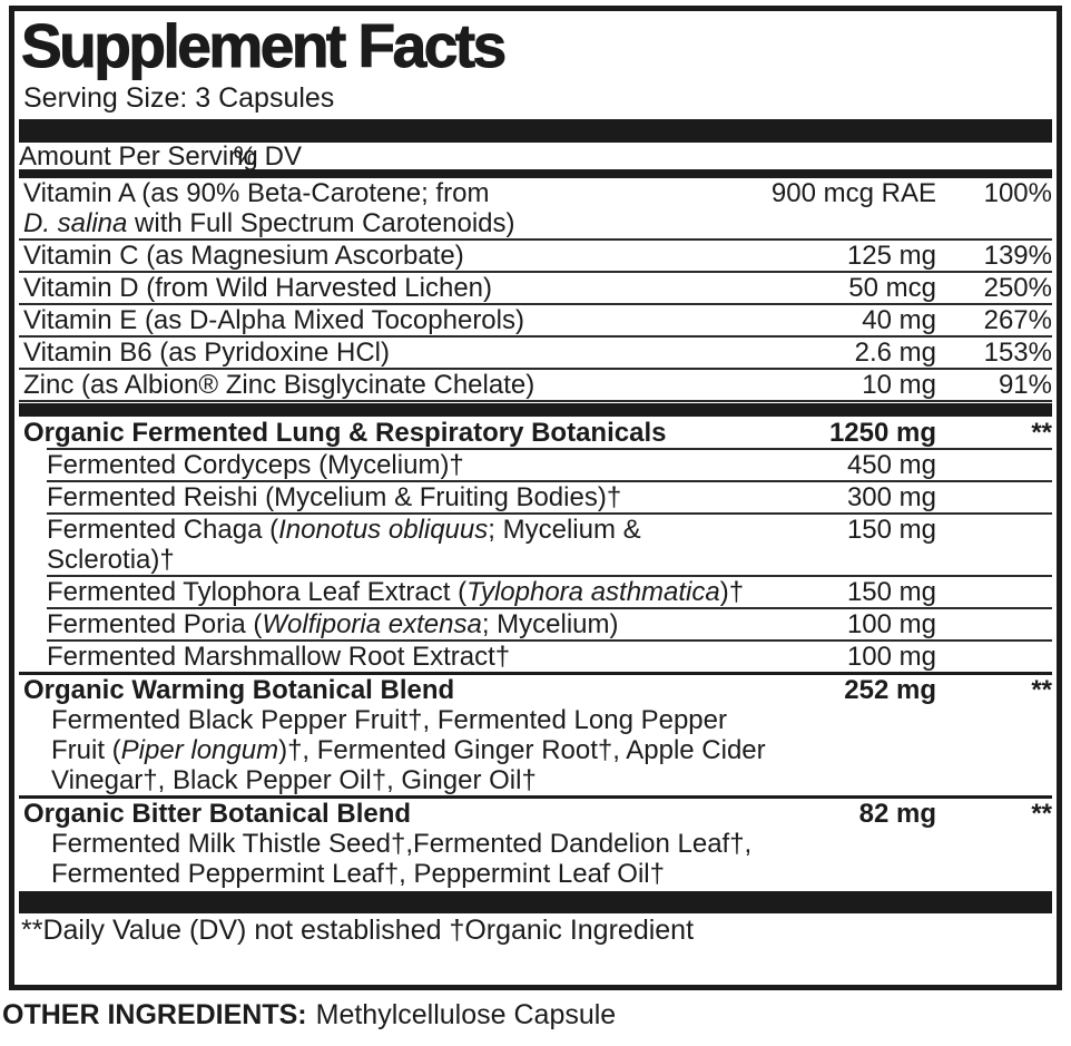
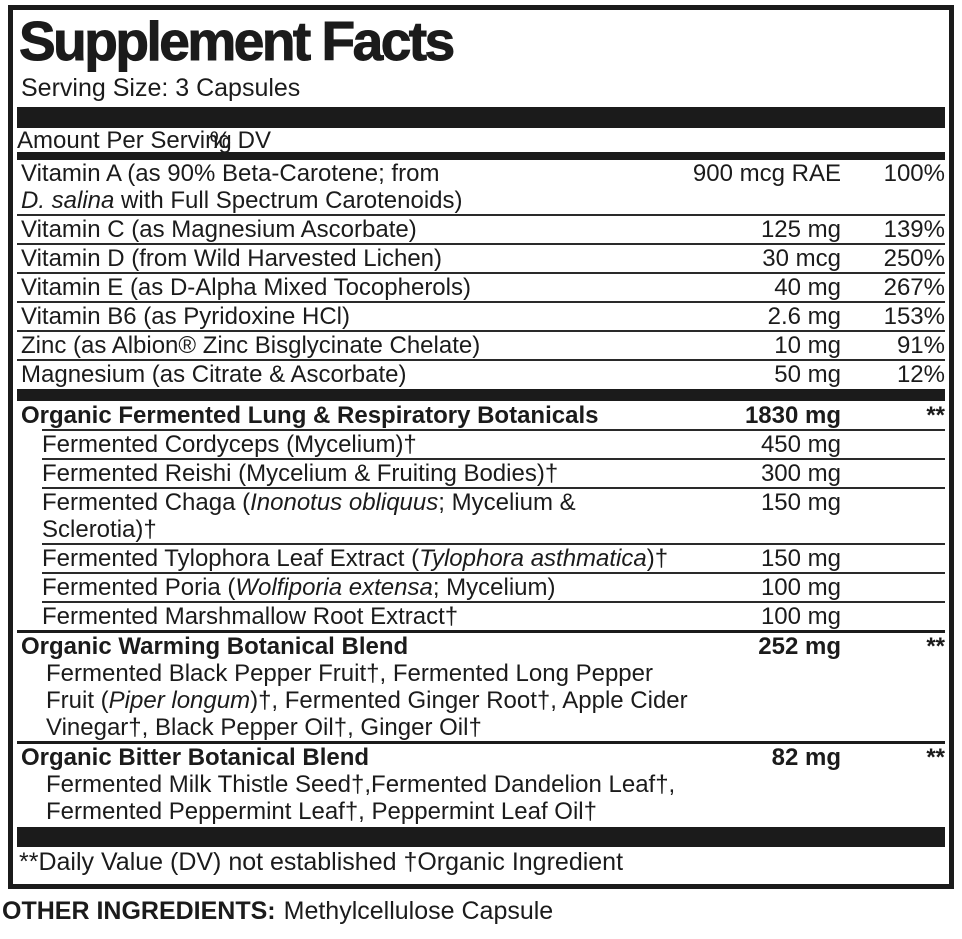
  Supplement Facts
  Serving Size: 3 Capsules
  % DV
  Vitamin A (as 90% Beta-Carotene; from
  D. salina with Full Spectrum Carotenoids)
  900 mcg RAE
  100%
  Vitamin C (as Magnesium Ascorbate)
  125 mg
  139%
  Vitamin D (from Wild Harvested Lichen)
- 50 mcg
+ 30 mcg
  250%
  Vitamin E (as D-Alpha Mixed Tocopherols)
  40 mg
  267%
  Vitamin B6 (as Pyridoxine HCl)
  2.6 mg
  153%
  Zinc (as Albion® Zinc Bisglycinate Chelate)
  10 mg
  91%
+ Magnesium (as Citrate & Ascorbate)
+ 50 mg
+ 12%
  Organic Fermented Lung & Respiratory Botanicals
- 1250 mg
+ 1830 mg
  **
  Fermented Cordyceps (Mycelium)†
  450 mg
  Fermented Reishi (Mycelium & Fruiting Bodies)†
  300 mg
  Fermented Chaga (Inonotus obliquus; Mycelium & Sclerotia)†
  150 mg
  Fermented Tylophora Leaf Extract (Tylophora asthmatica)†
  150 mg
  Fermented Poria (Wolfiporia extensa; Mycelium)
  100 mg
  Fermented Marshmallow Root Extract†
  100 mg
  Organic Warming Botanical Blend
  252 mg
  **
  Fermented Black Pepper Fruit†, Fermented Long Pepper
  Fruit (Piper longum)†, Fermented Ginger Root†, Apple Cider
  Vinegar†, Black Pepper Oil†, Ginger Oil†
  Organic Bitter Botanical Blend
  82 mg
  **
  Fermented Milk Thistle Seed†,Fermented Dandelion Leaf†,
  Fermented Peppermint Leaf†, Peppermint Leaf Oil†
  **Daily Value (DV) not established †Organic Ingredient
  OTHER INGREDIENTS: Methylcellulose Capsule
